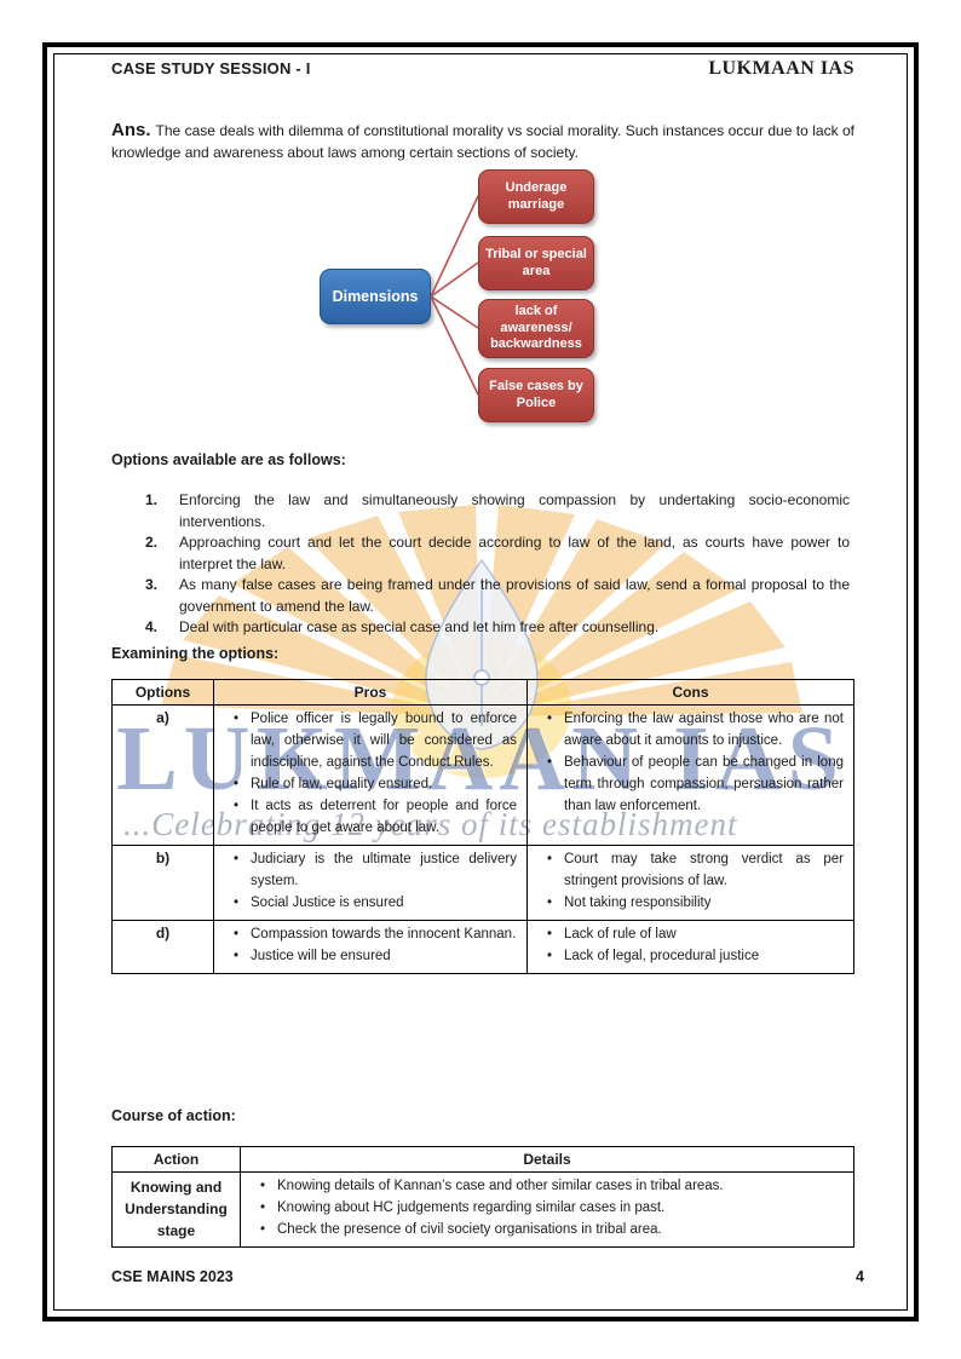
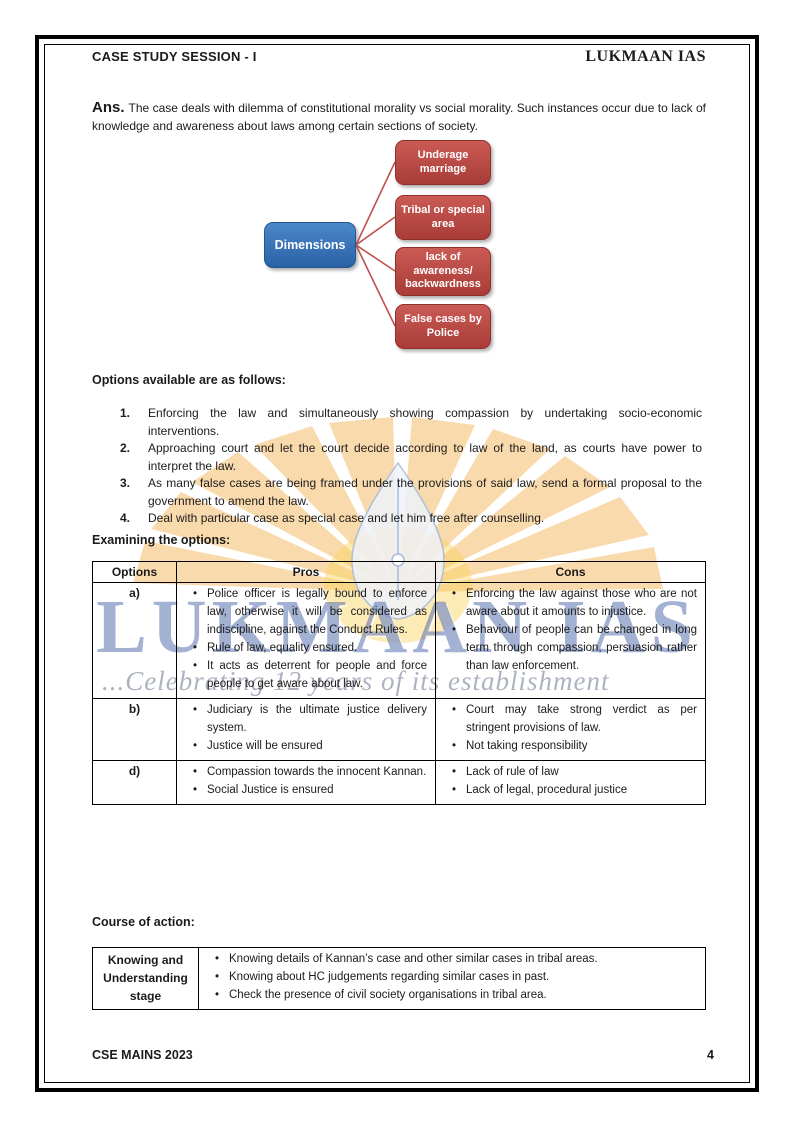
  LUKMAAN IAS
  ...Celebrating 12 years of its establishment
  CASE STUDY SESSION - I
  LUKMAAN IAS
  Ans. The case deals with dilemma of constitutional morality vs social morality. Such instances occur due to lack of knowledge and awareness about laws among certain sections of society.
  Dimensions
  Underage marriage
  Tribal or special area
  lack of awareness/ backwardness
  False cases by Police
  Options available are as follows:
  1.
  Enforcing the law and simultaneously showing compassion by undertaking socio-economic interventions.
  2.
  Approaching court and let the court decide according to law of the land, as courts have power to interpret the law.
  3.
  As many false cases are being framed under the provisions of said law, send a formal proposal to the government to amend the law.
  4.
  Deal with particular case as special case and let him free after counselling.
  Examining the options:
  Options	Pros	Cons
  a)	Police officer is legally bound to enforce law, otherwise it will be considered as indiscipline, against the Conduct Rules. Rule of law, equality ensured. It acts as deterrent for people and force people to get aware about law.	Enforcing the law against those who are not aware about it amounts to injustice. Behaviour of people can be changed in long term through compassion, persuasion rather than law enforcement.
- b)	Judiciary is the ultimate justice delivery system. Social Justice is ensured	Court may take strong verdict as per stringent provisions of law. Not taking responsibility
+ b)	Judiciary is the ultimate justice delivery system. Justice will be ensured	Court may take strong verdict as per stringent provisions of law. Not taking responsibility
- d)	Compassion towards the innocent Kannan. Justice will be ensured	Lack of rule of law Lack of legal, procedural justice
+ d)	Compassion towards the innocent Kannan. Social Justice is ensured	Lack of rule of law Lack of legal, procedural justice
  Course of action:
- Action	Details
  Knowing and Understanding stage	Knowing details of Kannan’s case and other similar cases in tribal areas. Knowing about HC judgements regarding similar cases in past. Check the presence of civil society organisations in tribal area.
  CSE MAINS 2023
  4
